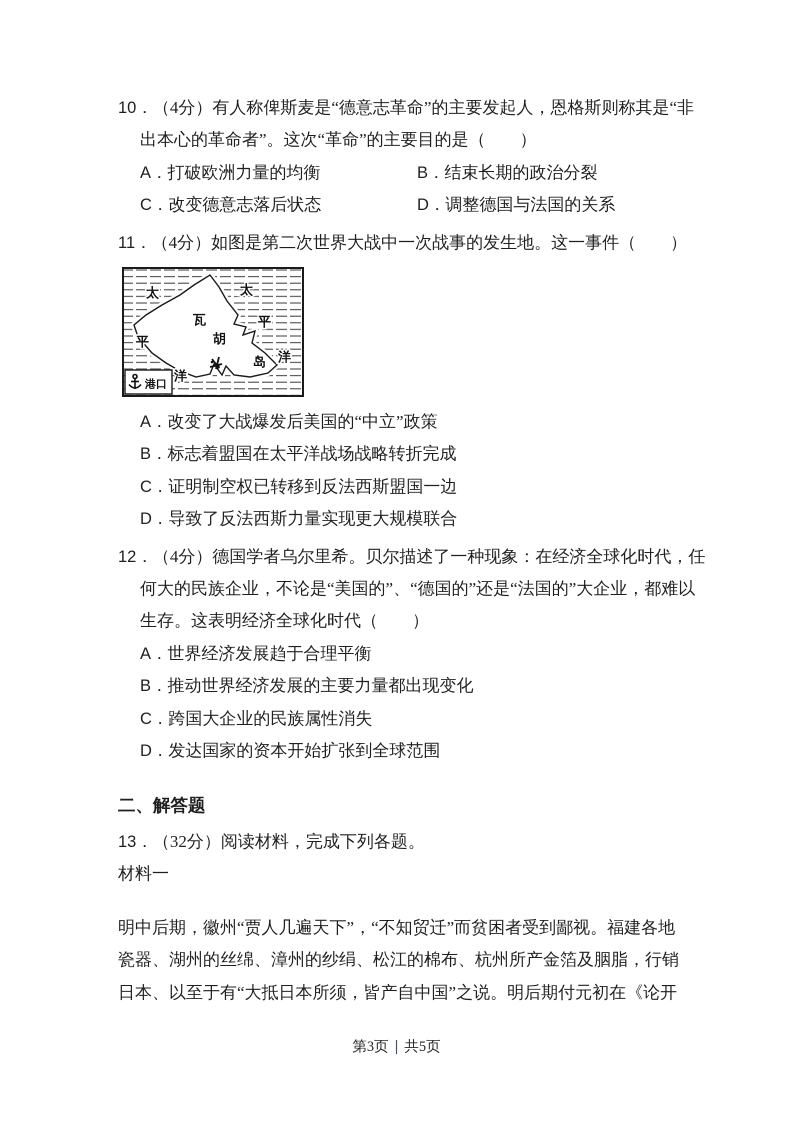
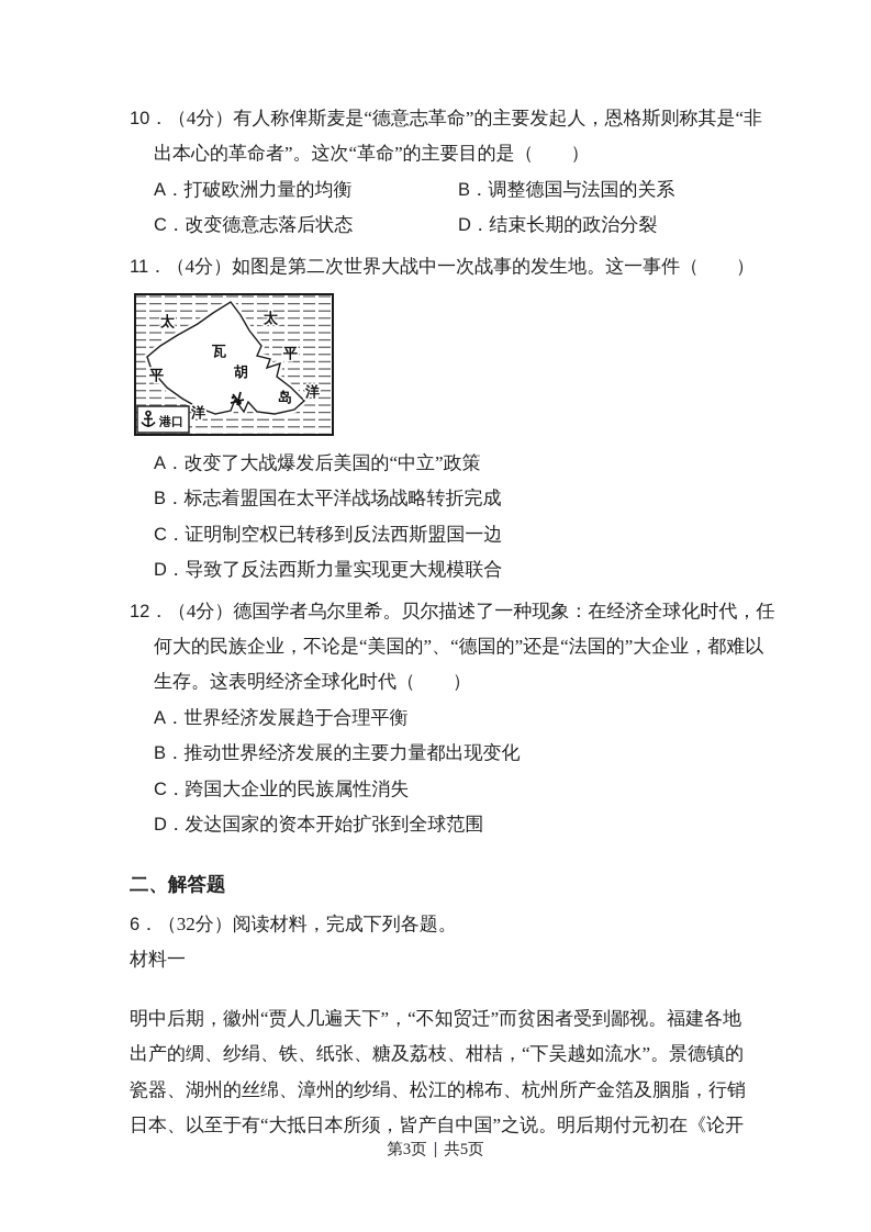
  10．（4分）有人称俾斯麦是“德意志革命”的主要发起人，恩格斯则称其是“非
  出本心的革命者”。这次“革命”的主要目的是（ ）
  A．打破欧洲力量的均衡
- B．结束长期的政治分裂
+ B．调整德国与法国的关系
  C．改变德意志落后状态
- D．调整德国与法国的关系
+ D．结束长期的政治分裂
  11．（4分）如图是第二次世界大战中一次战事的发生地。这一事件（ ）
  太
  太
  平
  平
  洋
  洋
  瓦
  胡
  岛
  港口
  A．改变了大战爆发后美国的“中立”政策
  B．标志着盟国在太平洋战场战略转折完成
  C．证明制空权已转移到反法西斯盟国一边
  D．导致了反法西斯力量实现更大规模联合
  12．（4分）德国学者乌尔里希。贝尔描述了一种现象：在经济全球化时代，任
  何大的民族企业，不论是“美国的”、“德国的”还是“法国的”大企业，都难以
  生存。这表明经济全球化时代（ ）
  A．世界经济发展趋于合理平衡
  B．推动世界经济发展的主要力量都出现变化
  C．跨国大企业的民族属性消失
  D．发达国家的资本开始扩张到全球范围
  二、解答题
- 13．（32分）阅读材料，完成下列各题。
+ 6．（32分）阅读材料，完成下列各题。
  材料一
  明中后期，徽州“贾人几遍天下”，“不知贸迁”而贫困者受到鄙视。福建各地
+ 出产的绸、纱绢、铁、纸张、糖及荔枝、柑桔，“下吴越如流水”。景德镇的
  瓷器、湖州的丝绵、漳州的纱绢、松江的棉布、杭州所产金箔及胭脂，行销
  日本、以至于有“大抵日本所须，皆产自中国”之说。明后期付元初在《论开
  第3页 | 共5页
